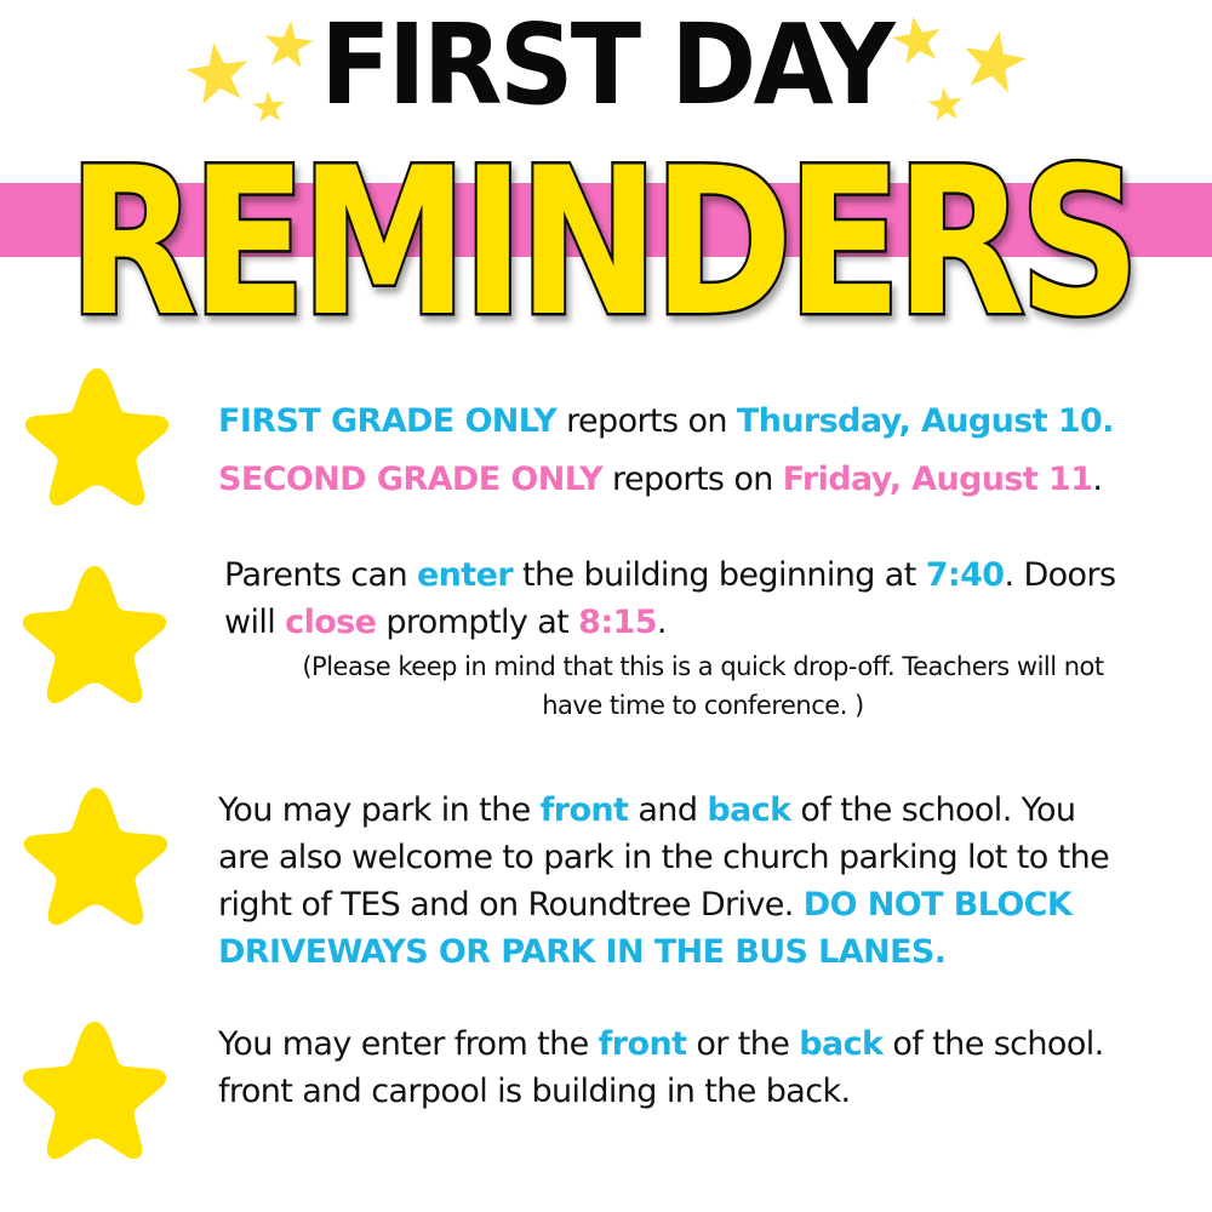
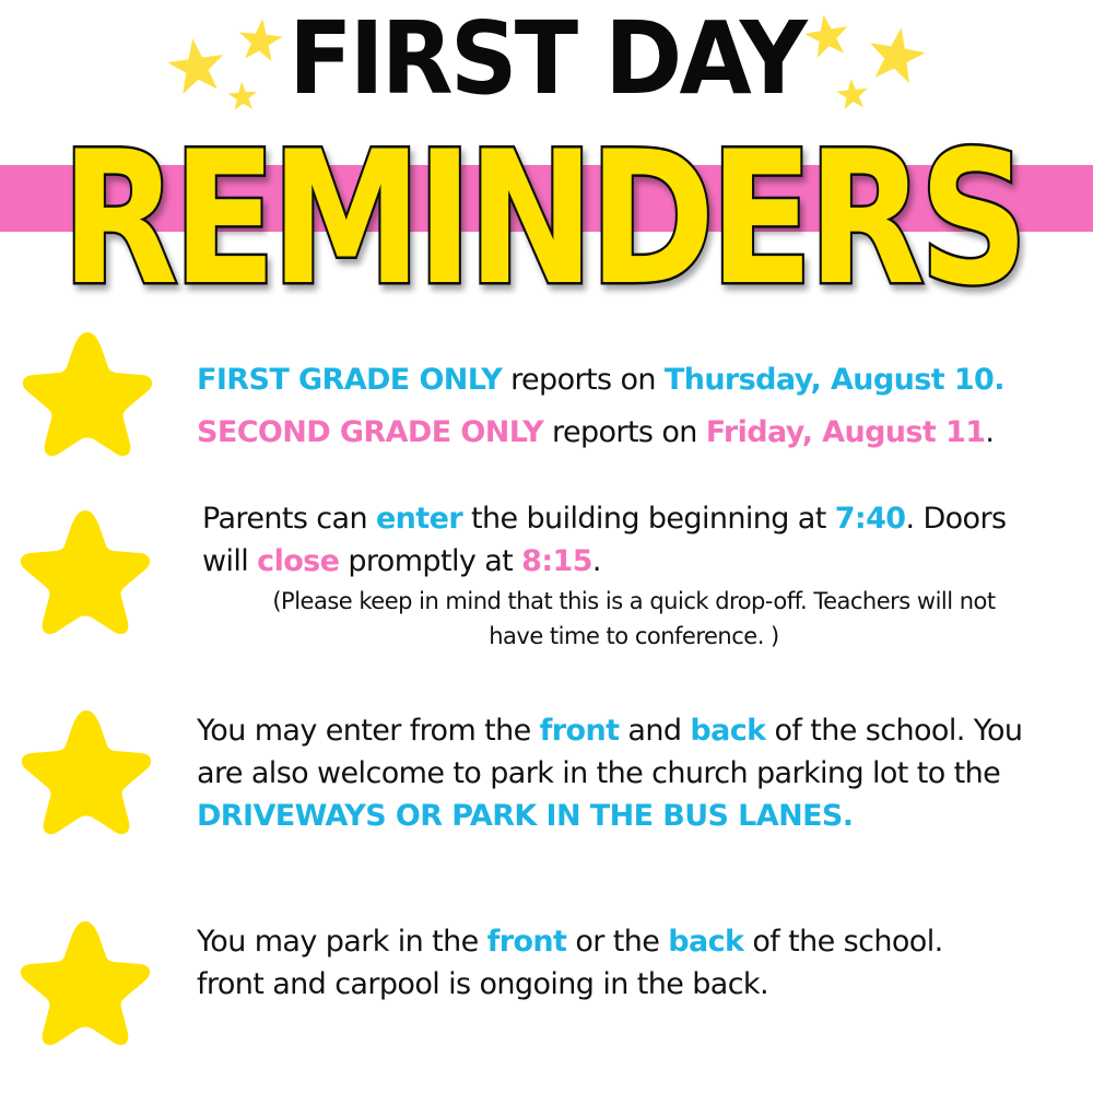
  FIRST DAY
  REMINDERS
  FIRST GRADE ONLY reports on Thursday, August 10.
  SECOND GRADE ONLY reports on Friday, August 11.
  Parents can enter the building beginning at 7:40. Doors
  will close promptly at 8:15.
  (Please keep in mind that this is a quick drop-off. Teachers will not
  have time to conference. )
- You may park in the front and back of the school. You
+ You may enter from the front and back of the school. You
  are also welcome to park in the church parking lot to the
- right of TES and on Roundtree Drive. DO NOT BLOCK
  DRIVEWAYS OR PARK IN THE BUS LANES.
- You may enter from the front or the back of the school.
+ You may park in the front or the back of the school.
- front and carpool is building in the back.
+ front and carpool is ongoing in the back.
